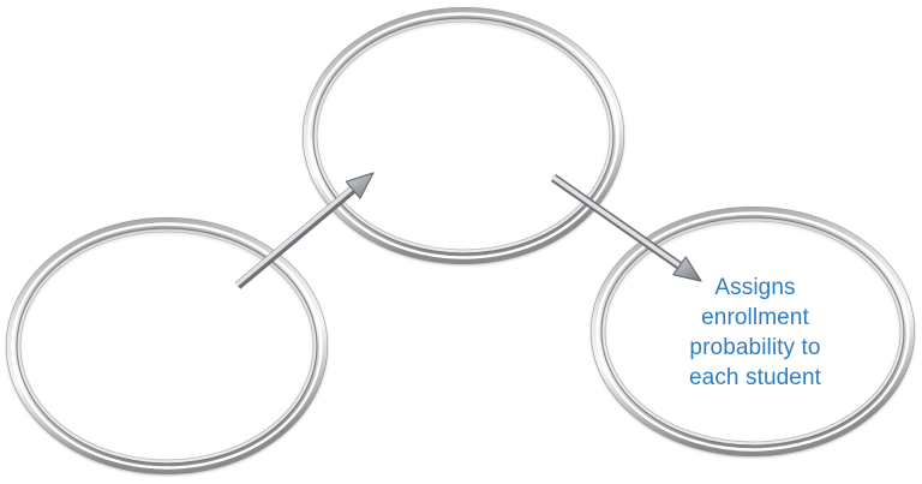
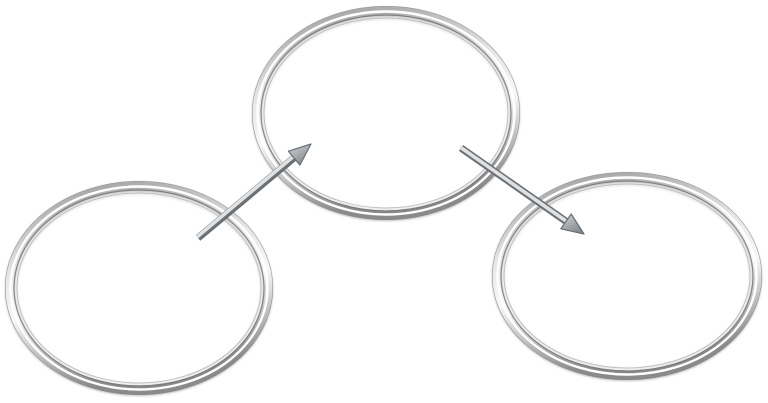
- Assigns
- enrollment
- probability to
- each student
